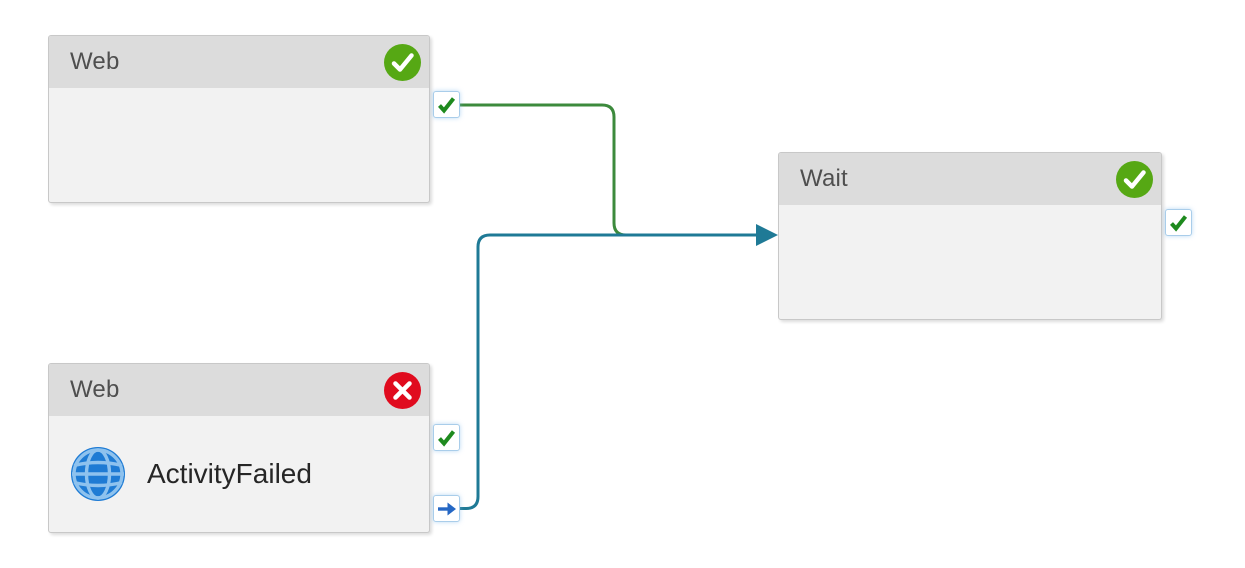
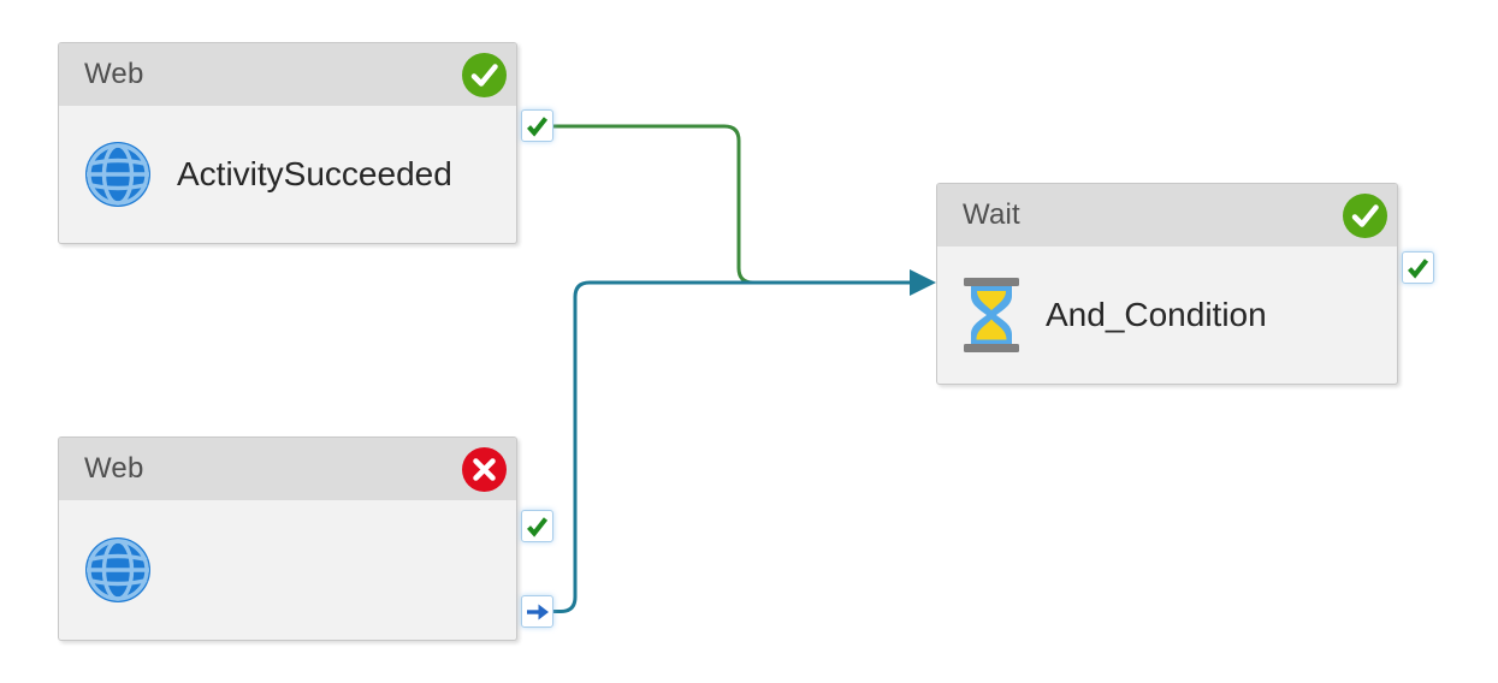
  Web
+ ActivitySucceeded
  Web
- ActivityFailed
  Wait
+ And_Condition
